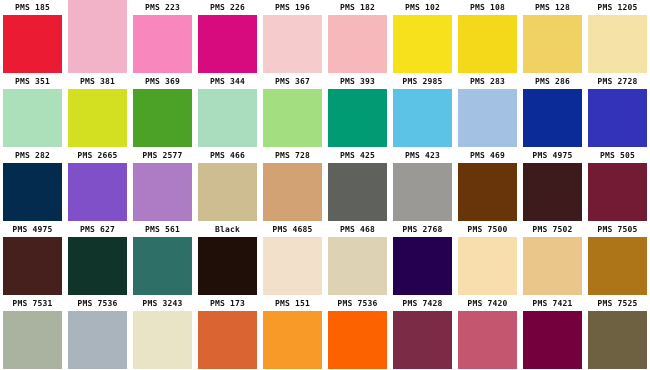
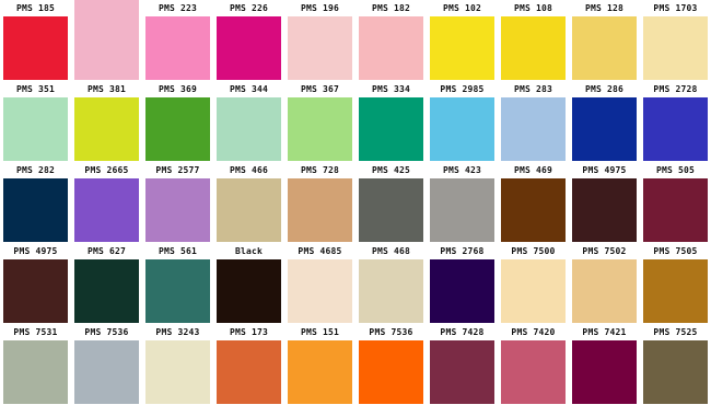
  PMS 185
  PMS 223
  PMS 226
  PMS 196
  PMS 182
  PMS 102
  PMS 108
  PMS 128
- PMS 1205
+ PMS 1703
  PMS 351
  PMS 381
  PMS 369
  PMS 344
  PMS 367
- PMS 393
+ PMS 334
  PMS 2985
  PMS 283
  PMS 286
  PMS 2728
  PMS 282
  PMS 2665
  PMS 2577
  PMS 466
  PMS 728
  PMS 425
  PMS 423
  PMS 469
  PMS 4975
  PMS 505
  PMS 4975
  PMS 627
  PMS 561
  Black
  PMS 4685
  PMS 468
  PMS 2768
  PMS 7500
  PMS 7502
  PMS 7505
  PMS 7531
  PMS 7536
  PMS 3243
  PMS 173
  PMS 151
  PMS 7536
  PMS 7428
  PMS 7420
  PMS 7421
  PMS 7525
